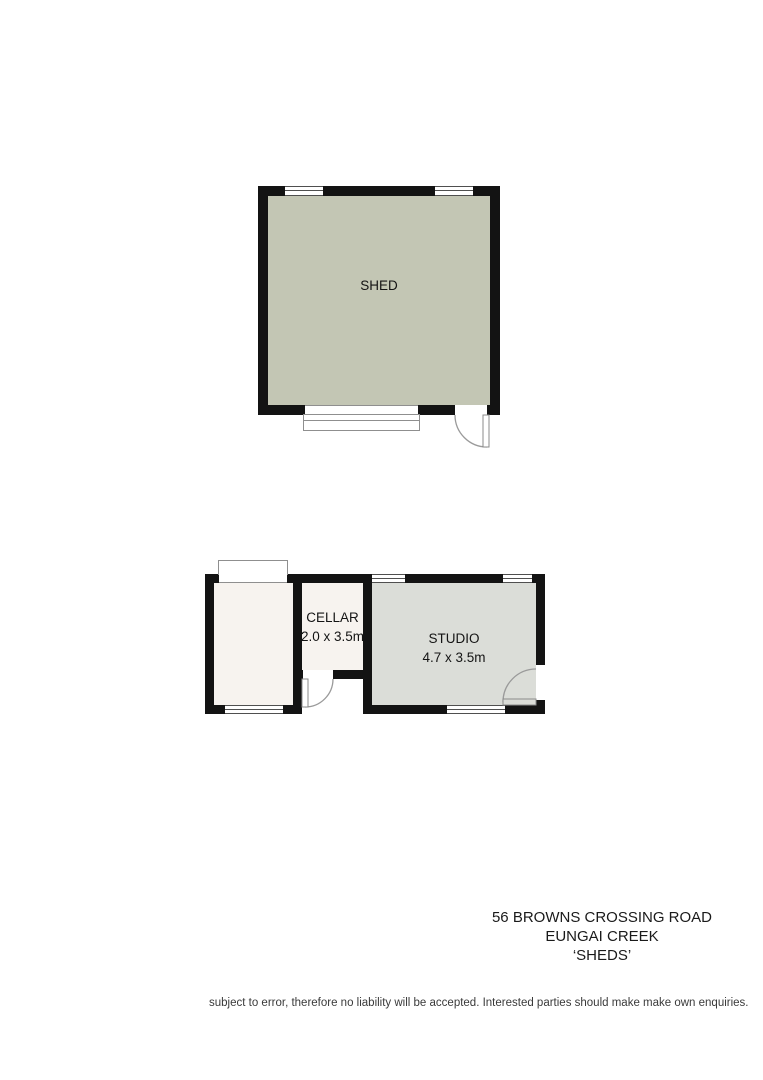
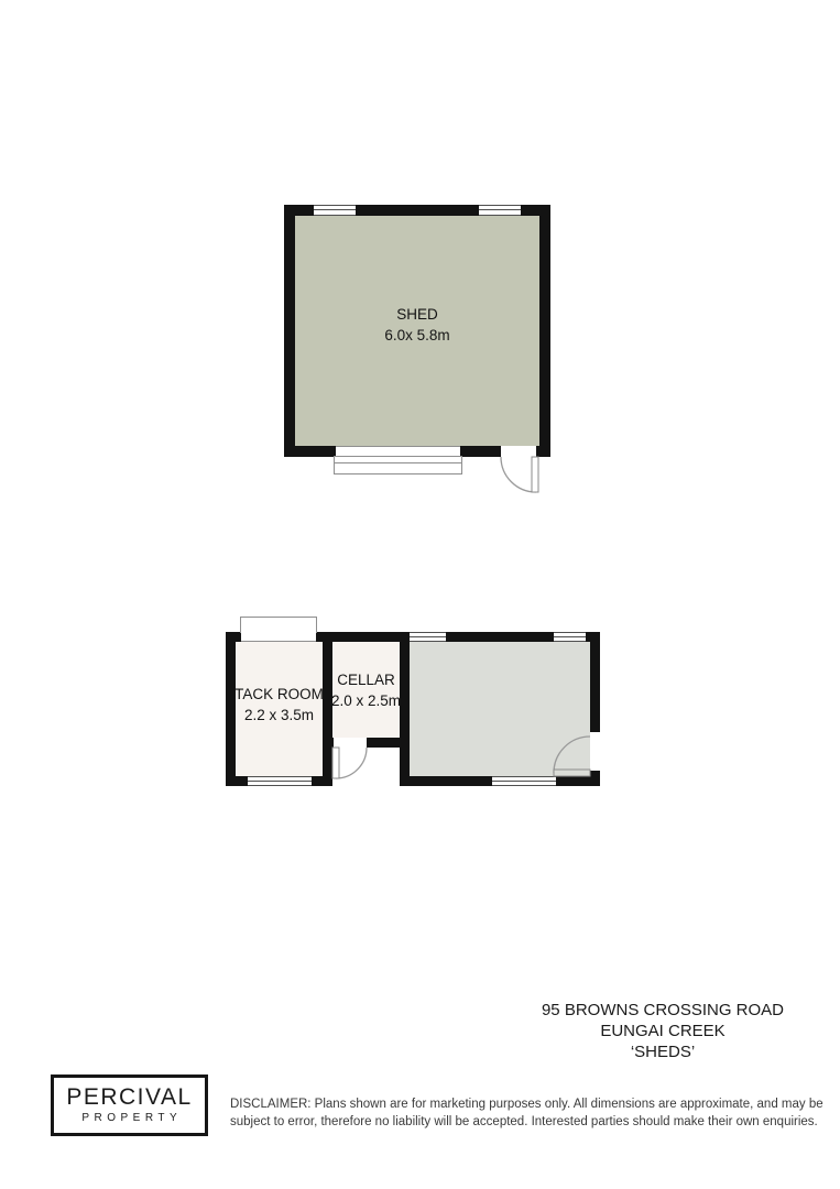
  SHED
+ 6.0x 5.8m
+ TACK ROOM
+ 2.2 x 3.5m
  CELLAR
- 2.0 x 3.5m
+ 2.0 x 2.5m
- STUDIO
- 4.7 x 3.5m
- 56 BROWNS CROSSING ROAD
+ 95 BROWNS CROSSING ROAD
  EUNGAI CREEK
  ‘SHEDS’
+ PERCIVAL
+ PROPERTY
+ DISCLAIMER: Plans shown are for marketing purposes only. All dimensions are approximate, and may be
- subject to error, therefore no liability will be accepted. Interested parties should make make own enquiries.
+ subject to error, therefore no liability will be accepted. Interested parties should make their own enquiries.
